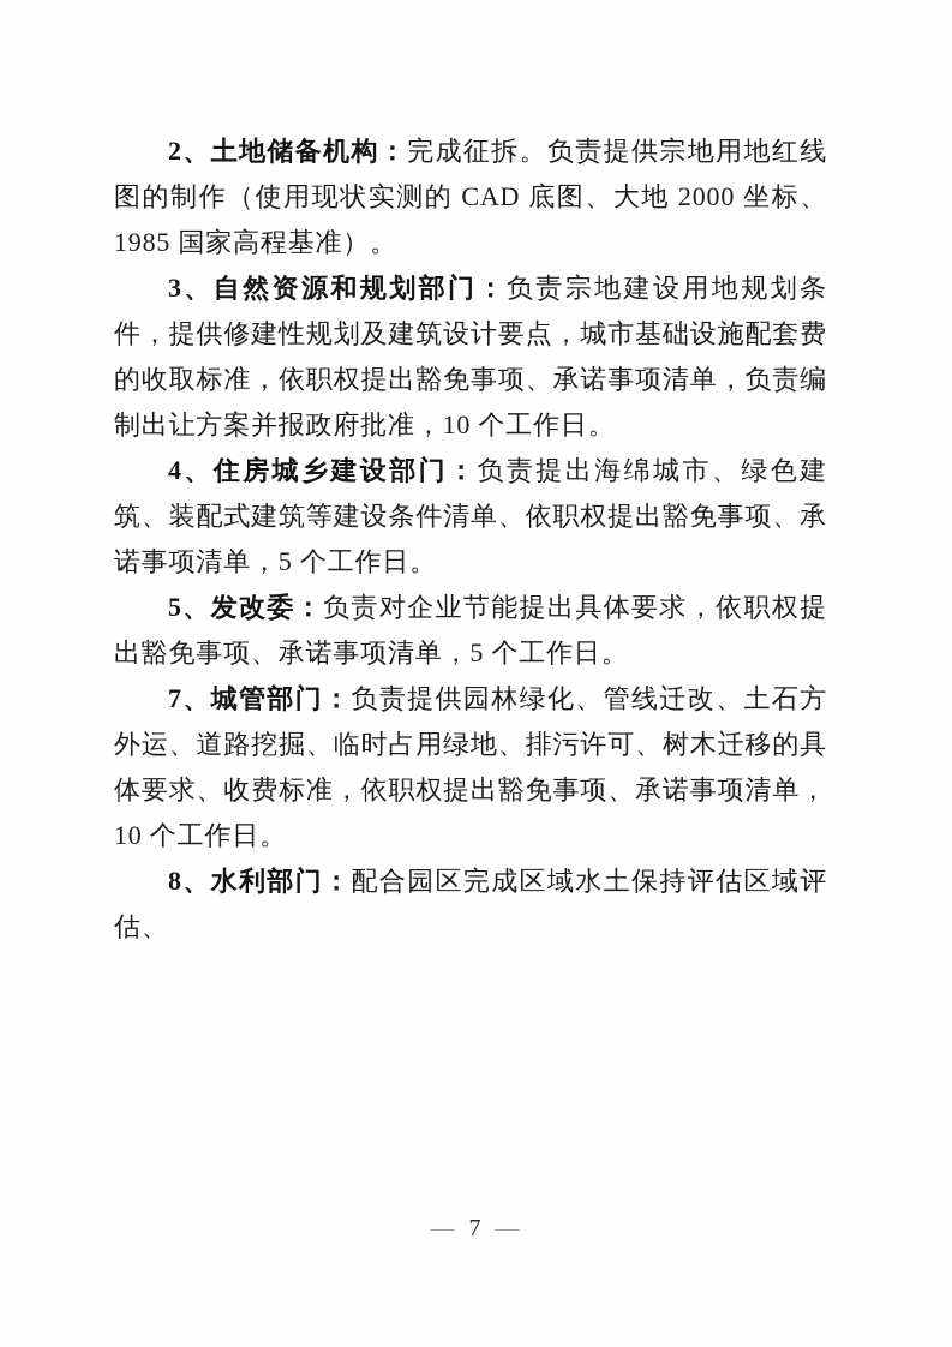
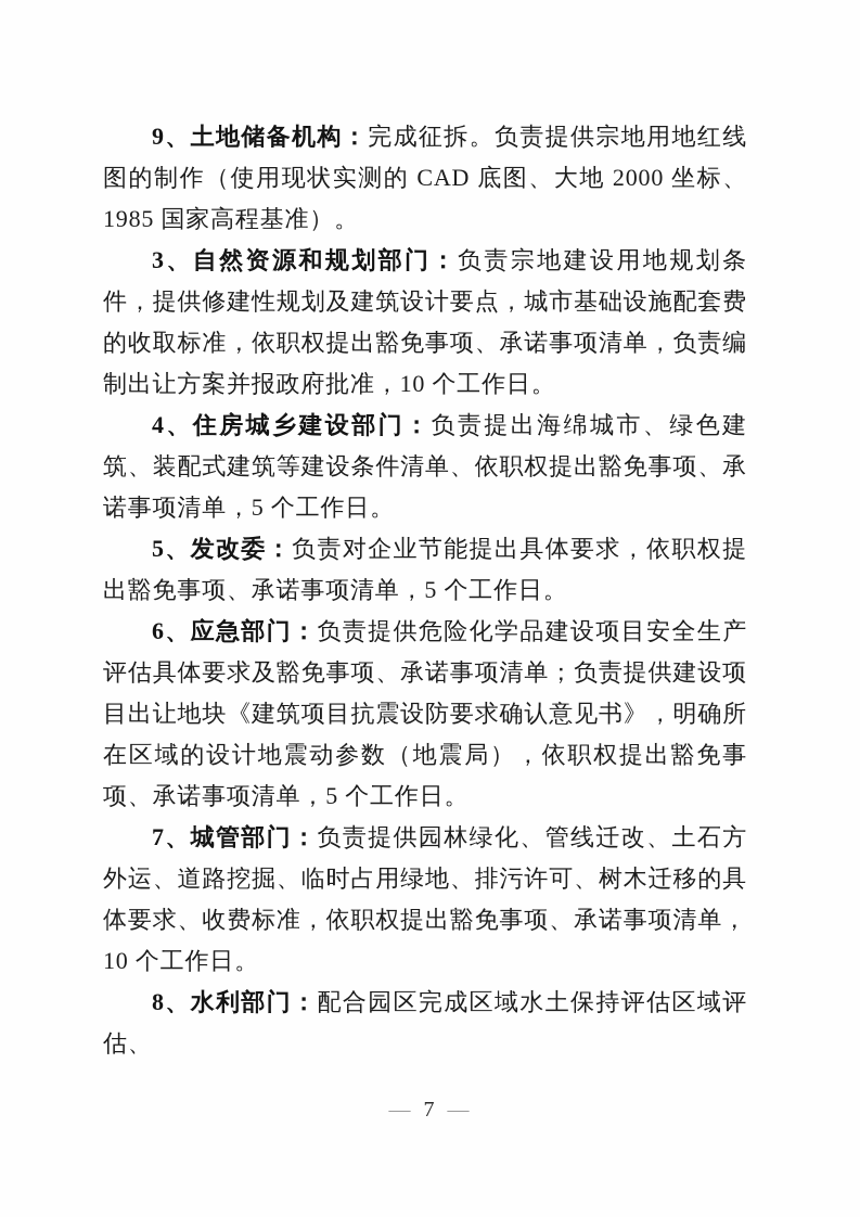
- 2、土地储备机构：完成征拆。负责提供宗地用地红线图的制作（使用现状实测的 CAD 底图、大地 2000 坐标、1985 国家高程基准）。
+ 9、土地储备机构：完成征拆。负责提供宗地用地红线图的制作（使用现状实测的 CAD 底图、大地 2000 坐标、1985 国家高程基准）。
  3、自然资源和规划部门：负责宗地建设用地规划条件，提供修建性规划及建筑设计要点，城市基础设施配套费的收取标准，依职权提出豁免事项、承诺事项清单，负责编制出让方案并报政府批准，10 个工作日。
  4、住房城乡建设部门：负责提出海绵城市、绿色建筑、装配式建筑等建设条件清单、依职权提出豁免事项、承诺事项清单，5 个工作日。
  5、发改委：负责对企业节能提出具体要求，依职权提出豁免事项、承诺事项清单，5 个工作日。
+ 6、应急部门：负责提供危险化学品建设项目安全生产评估具体要求及豁免事项、承诺事项清单；负责提供建设项目出让地块《建筑项目抗震设防要求确认意见书》，明确所在区域的设计地震动参数（地震局），依职权提出豁免事项、承诺事项清单，5 个工作日。
  7、城管部门：负责提供园林绿化、管线迁改、土石方外运、道路挖掘、临时占用绿地、排污许可、树木迁移的具体要求、收费标准，依职权提出豁免事项、承诺事项清单，10 个工作日。
  8、水利部门：配合园区完成区域水土保持评估区域评估、
  — 7 —
